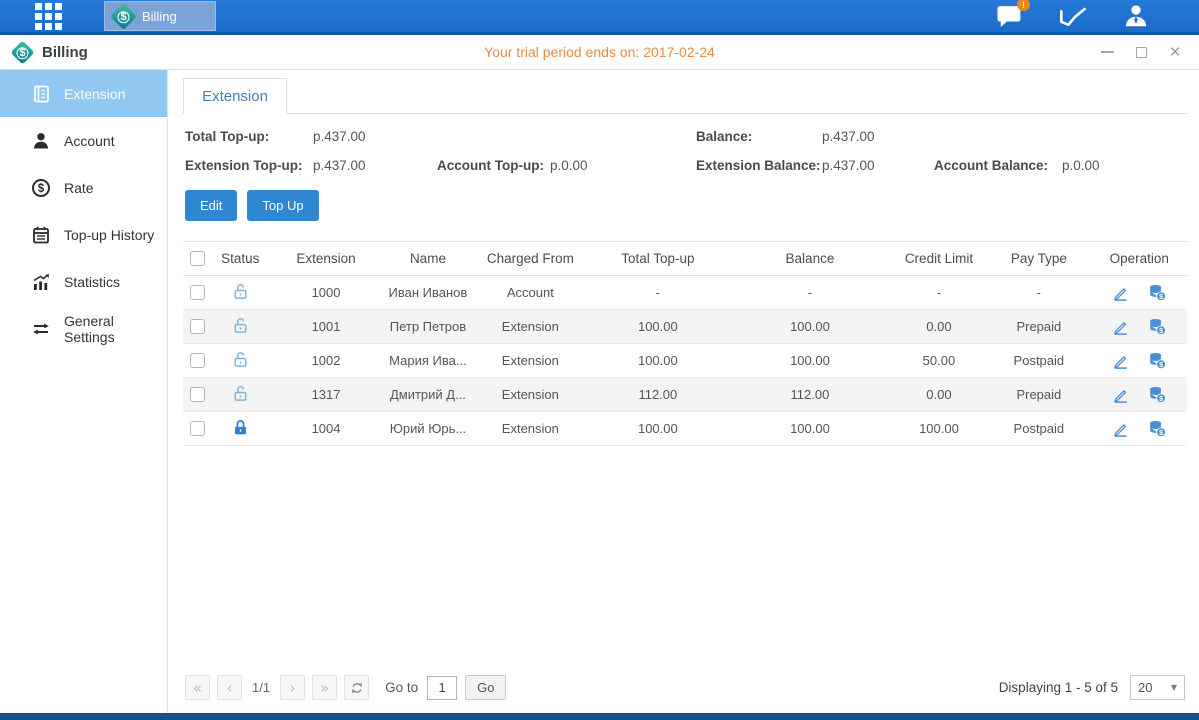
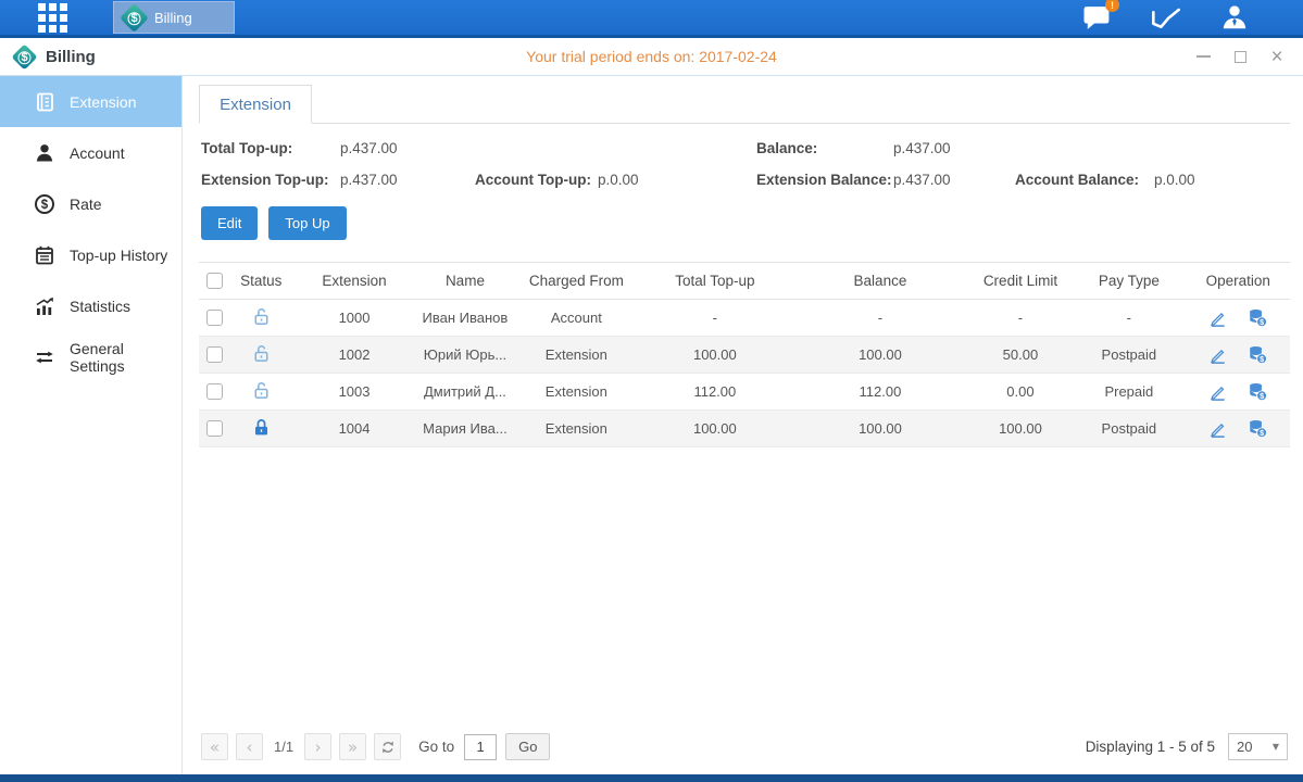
  Billing
  !
  Billing
  Your trial period ends on: 2017-02-24
  ×
  Extension
  Account
  $
  Rate
  Top-up History
  Statistics
  General Settings
  Extension
  Total Top-up:
  p.437.00
  Balance:
  p.437.00
  Extension Top-up:
  p.437.00
  Account Top-up:
  p.0.00
  Extension Balance:
  p.437.00
  Account Balance:
  p.0.00
  Edit
  Top Up
  	Status	Extension	Name	Charged From	Total Top-up	Balance	Credit Limit	Pay Type	Operation
  		1000	Иван Иванов	Account	-	-	-	-	$
- 		1001	Петр Петров	Extension	100.00	100.00	0.00	Prepaid	$
- 		1002	Мария Ива...	Extension	100.00	100.00	50.00	Postpaid	$
+ 		1002	Юрий Юрь...	Extension	100.00	100.00	50.00	Postpaid	$
- 		1317	Дмитрий Д...	Extension	112.00	112.00	0.00	Prepaid	$
+ 		1003	Дмитрий Д...	Extension	112.00	112.00	0.00	Prepaid	$
- 		1004	Юрий Юрь...	Extension	100.00	100.00	100.00	Postpaid	$
+ 		1004	Мария Ива...	Extension	100.00	100.00	100.00	Postpaid	$
  «
  ‹
  1/1
  ›
  »
  Go to
  1
  Go
  Displaying 1 - 5 of 5
  20
  ▼
